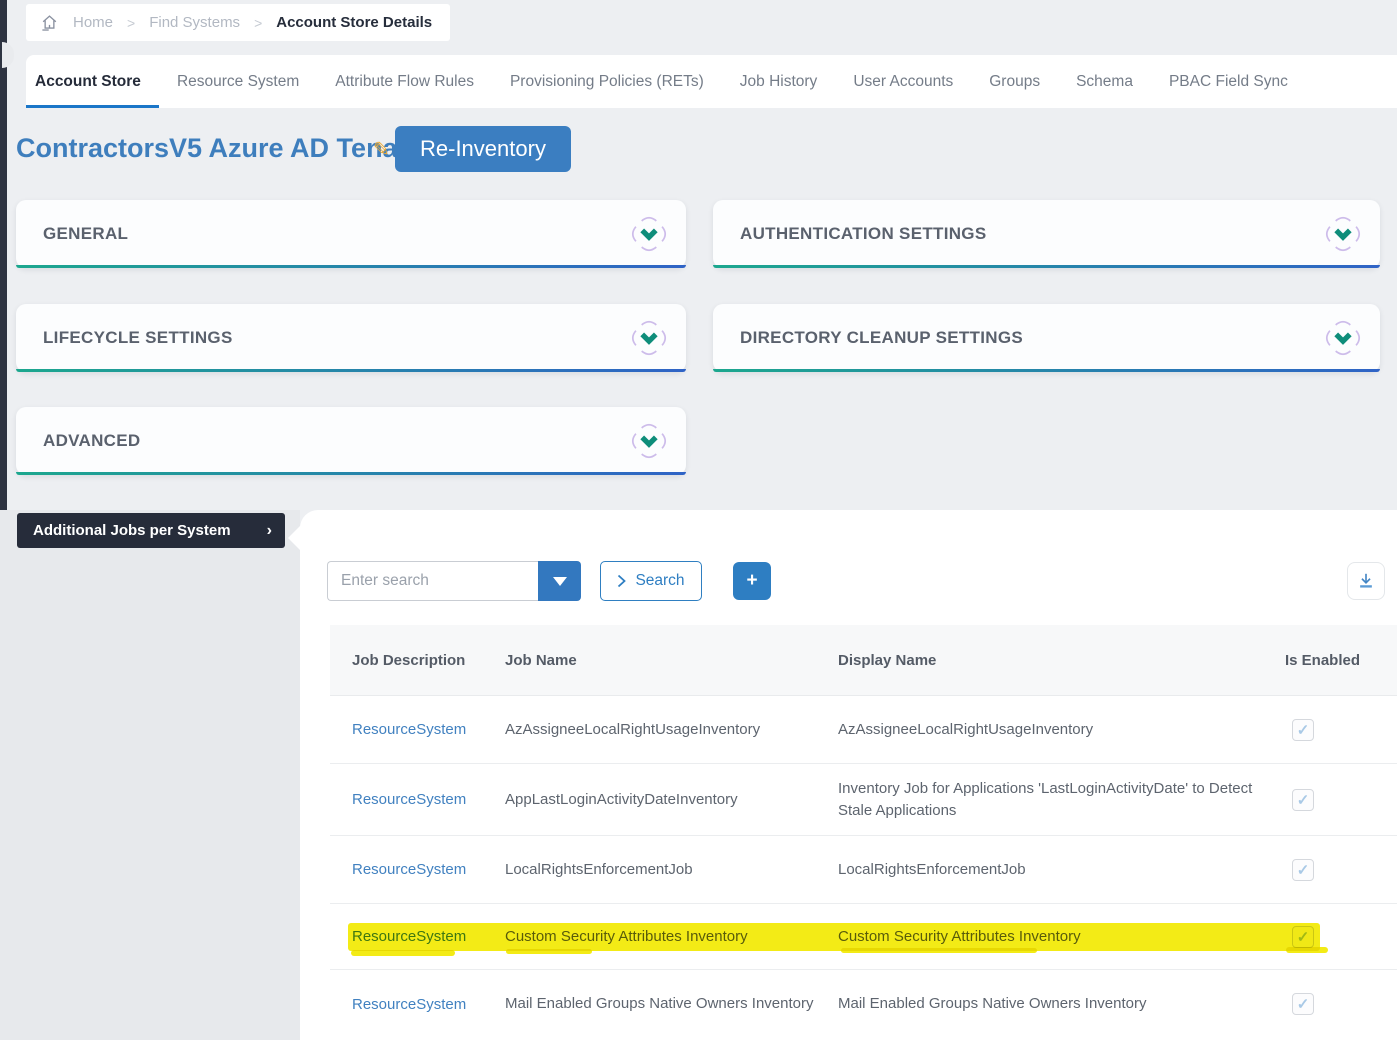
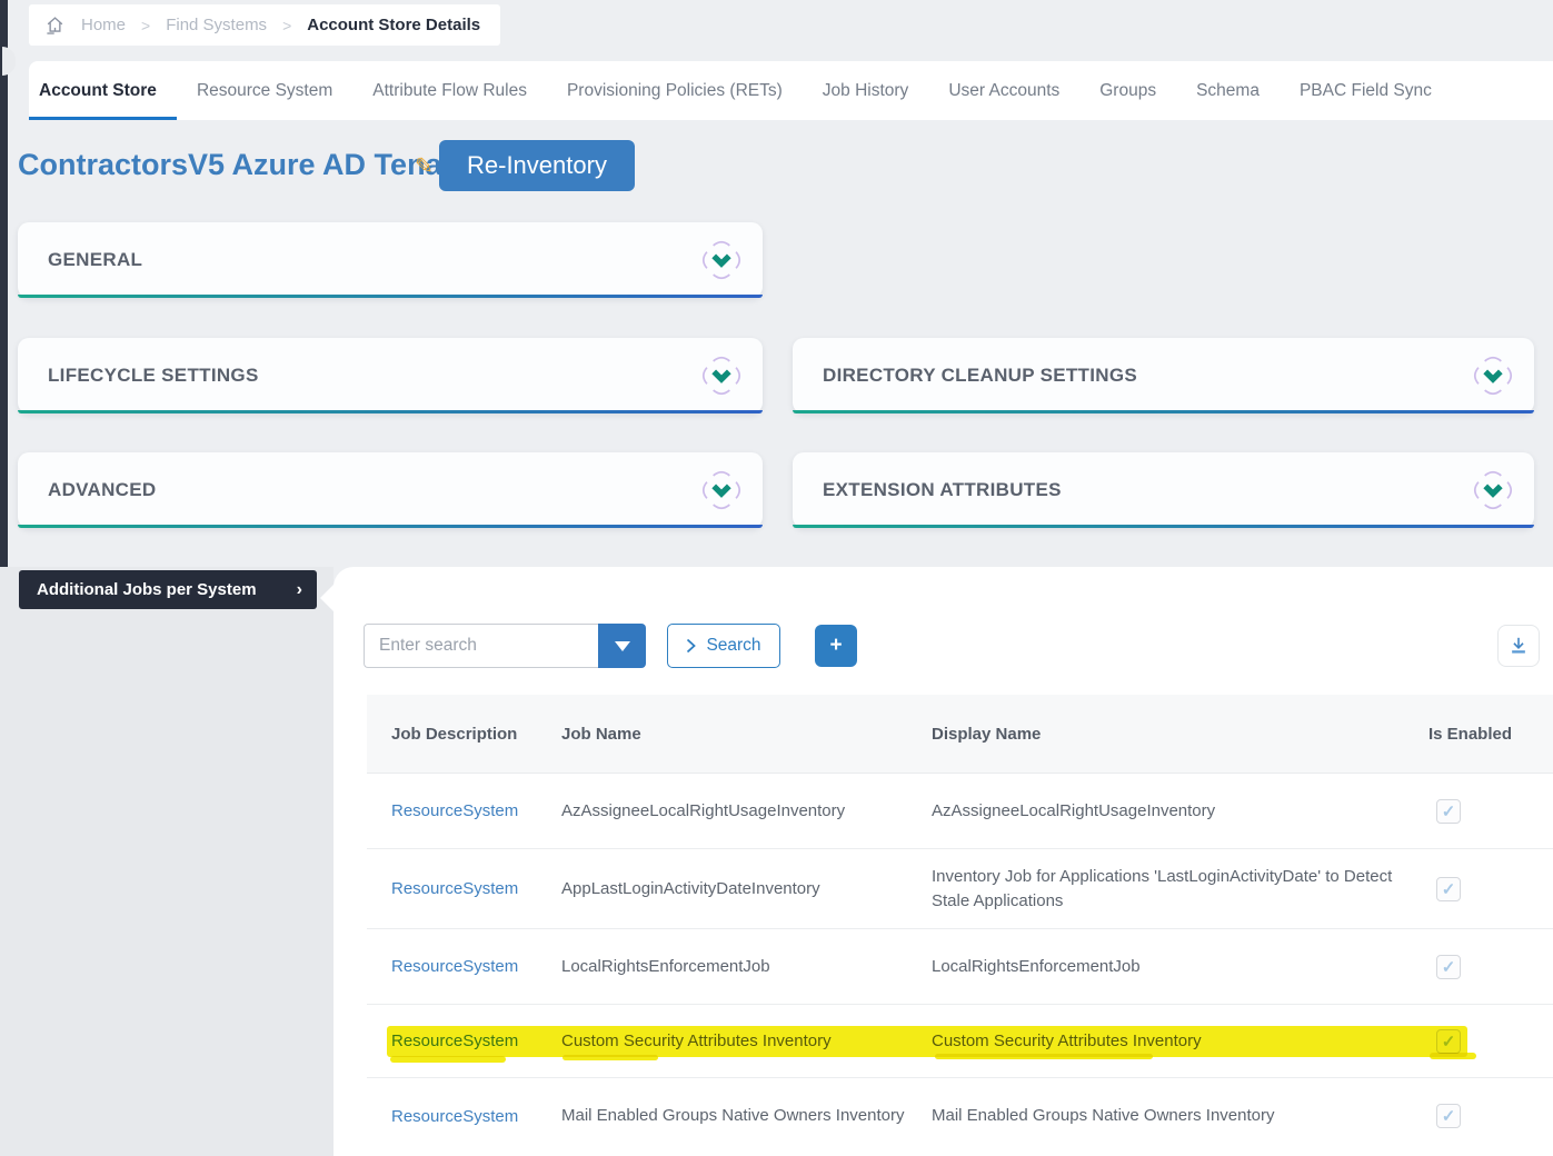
  Home
  >
  Find Systems
  >
  Account Store Details
  Account Store
  Resource System
  Attribute Flow Rules
  Provisioning Policies (RETs)
  Job History
  User Accounts
  Groups
  Schema
  PBAC Field Sync
  ContractorsV5 Azure AD Tena
  ✎
  Re-Inventory
  GENERAL
- AUTHENTICATION SETTINGS
  LIFECYCLE SETTINGS
  DIRECTORY CLEANUP SETTINGS
  ADVANCED
+ EXTENSION ATTRIBUTES
  Additional Jobs per System
  ›
  Enter search
  Search
  +
  Job Description
  Job Name
  Display Name
  Is Enabled
  ResourceSystem
  AzAssigneeLocalRightUsageInventory
  AzAssigneeLocalRightUsageInventory
  ResourceSystem
  AppLastLoginActivityDateInventory
  Inventory Job for Applications 'LastLoginActivityDate' to Detect Stale Applications
  ResourceSystem
  LocalRightsEnforcementJob
  LocalRightsEnforcementJob
  ResourceSystem
  Mail Enabled Groups Native Owners Inventory
  Mail Enabled Groups Native Owners Inventory
